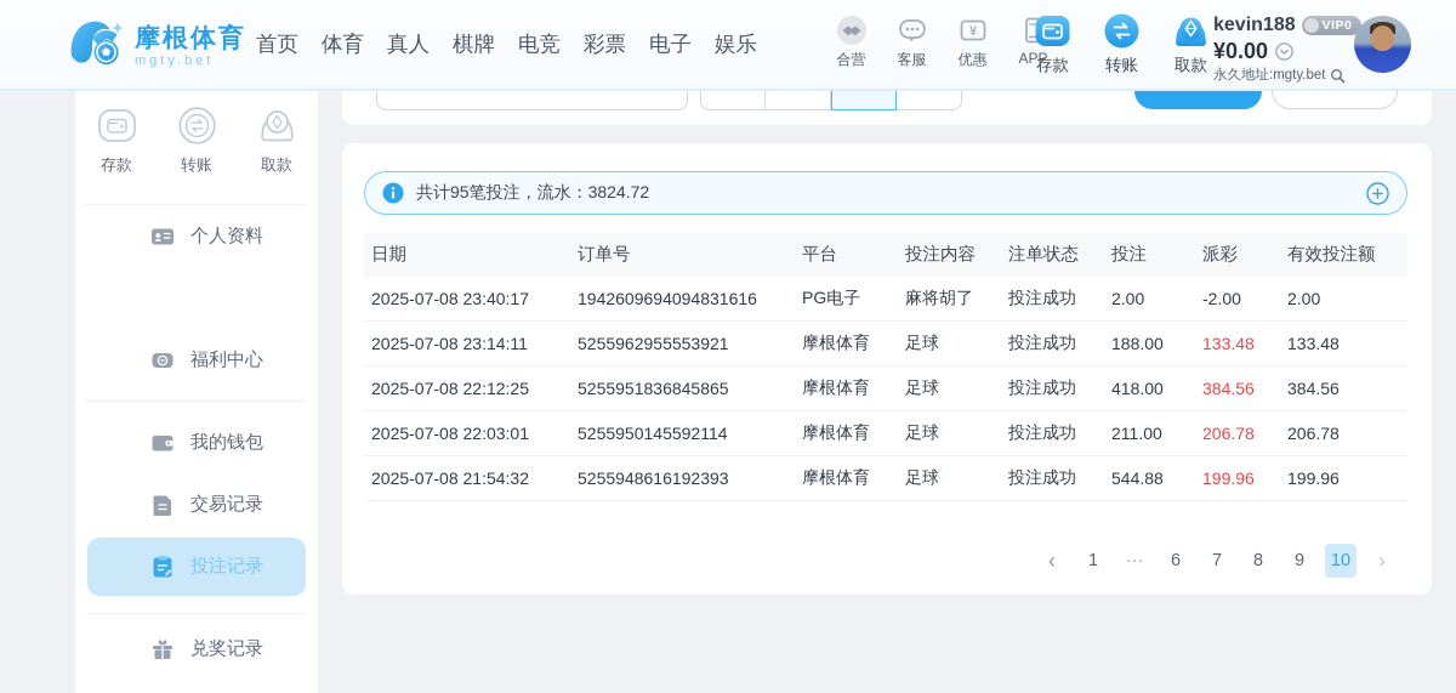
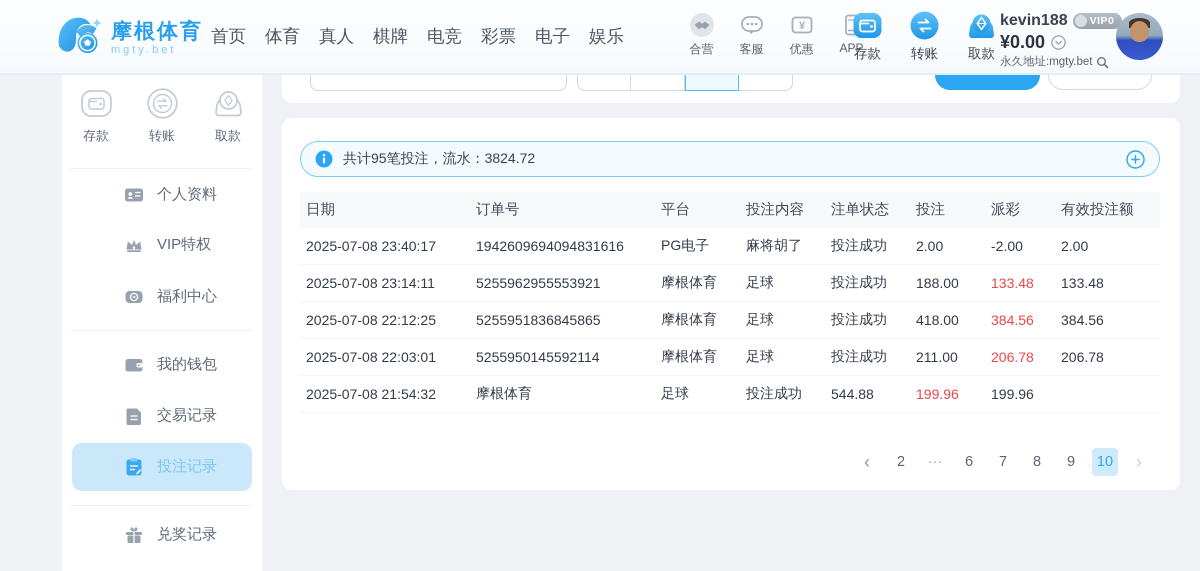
  摩根体育
  mgty.bet
  首页
  体育
  真人
  棋牌
  电竞
  彩票
  电子
  娱乐
  合营
  客服
  ¥
  优惠
  APP
  存款
  转账
  取款
  kevin188
  VIP0
  ¥0.00
  永久地址:mgty.bet
  存款
  转账
  取款
  个人资料
+ VIP特权
  福利中心
  我的钱包
  交易记录
  投注记录
  兑奖记录
  共计95笔投注，流水：3824.72
  日期
  订单号
  平台
  投注内容
  注单状态
  投注
  派彩
  有效投注额
  2025-07-08 23:40:17
  1942609694094831616
  PG电子
  麻将胡了
  投注成功
  2.00
  -2.00
  2.00
  2025-07-08 23:14:11
  5255962955553921
  摩根体育
  足球
  投注成功
  188.00
  133.48
  133.48
  2025-07-08 22:12:25
  5255951836845865
  摩根体育
  足球
  投注成功
  418.00
  384.56
  384.56
  2025-07-08 22:03:01
  5255950145592114
  摩根体育
  足球
  投注成功
  211.00
  206.78
  206.78
  2025-07-08 21:54:32
- 5255948616192393
  摩根体育
  足球
  投注成功
  544.88
  199.96
  199.96
  ‹
- 1
+ 2
  ···
  6
  7
  8
  9
  10
  ›
